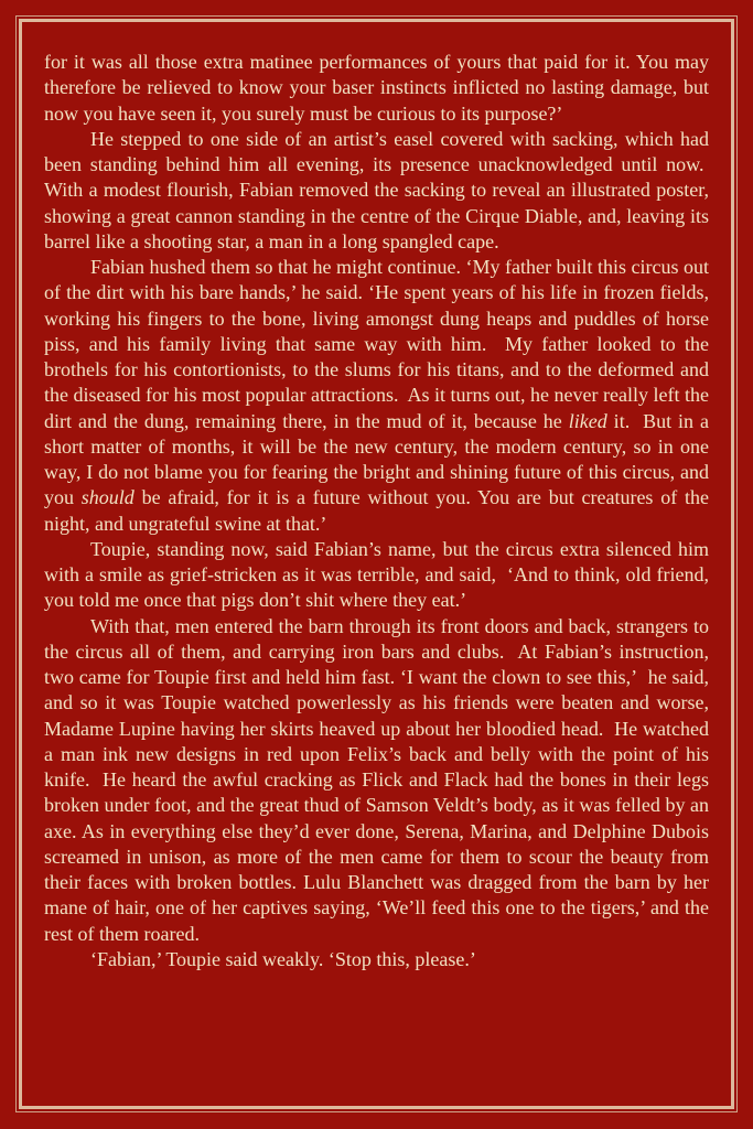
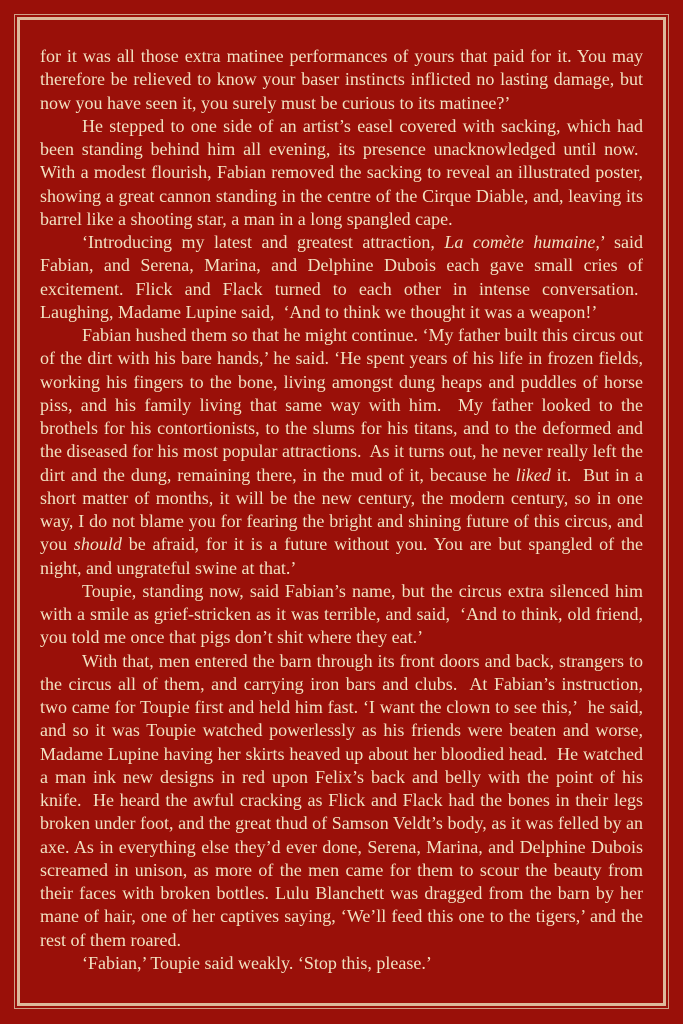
- for it was all those extra matinee performances of yours that paid for it. You may therefore be relieved to know your baser instincts inflicted no lasting damage, but now you have seen it, you surely must be curious to its purpose?’
+ for it was all those extra matinee performances of yours that paid for it. You may therefore be relieved to know your baser instincts inflicted no lasting damage, but now you have seen it, you surely must be curious to its matinee?’
  He stepped to one side of an artist’s easel covered with sacking, which had been standing behind him all evening, its presence unacknowledged until now. With a modest flourish, Fabian removed the sacking to reveal an illustrated poster, showing a great cannon standing in the centre of the Cirque Diable, and, leaving its barrel like a shooting star, a man in a long spangled cape.
+ ‘Introducing my latest and greatest attraction, La comète humaine,’ said Fabian, and Serena, Marina, and Delphine Dubois each gave small cries of excitement. Flick and Flack turned to each other in intense conversation. Laughing, Madame Lupine said, ‘And to think we thought it was a weapon!’
- Fabian hushed them so that he might continue. ‘My father built this circus out of the dirt with his bare hands,’ he said. ‘He spent years of his life in frozen fields, working his fingers to the bone, living amongst dung heaps and puddles of horse piss, and his family living that same way with him. My father looked to the brothels for his contortionists, to the slums for his titans, and to the deformed and the diseased for his most popular attractions. As it turns out, he never really left the dirt and the dung, remaining there, in the mud of it, because he liked it. But in a short matter of months, it will be the new century, the modern century, so in one way, I do not blame you for fearing the bright and shining future of this circus, and you should be afraid, for it is a future without you. You are but creatures of the night, and ungrateful swine at that.’
+ Fabian hushed them so that he might continue. ‘My father built this circus out of the dirt with his bare hands,’ he said. ‘He spent years of his life in frozen fields, working his fingers to the bone, living amongst dung heaps and puddles of horse piss, and his family living that same way with him. My father looked to the brothels for his contortionists, to the slums for his titans, and to the deformed and the diseased for his most popular attractions. As it turns out, he never really left the dirt and the dung, remaining there, in the mud of it, because he liked it. But in a short matter of months, it will be the new century, the modern century, so in one way, I do not blame you for fearing the bright and shining future of this circus, and you should be afraid, for it is a future without you. You are but spangled of the night, and ungrateful swine at that.’
  Toupie, standing now, said Fabian’s name, but the circus extra silenced him with a smile as grief-stricken as it was terrible, and said, ‘And to think, old friend, you told me once that pigs don’t shit where they eat.’
  With that, men entered the barn through its front doors and back, strangers to the circus all of them, and carrying iron bars and clubs. At Fabian’s instruction, two came for Toupie first and held him fast. ‘I want the clown to see this,’ he said, and so it was Toupie watched powerlessly as his friends were beaten and worse, Madame Lupine having her skirts heaved up about her bloodied head. He watched a man ink new designs in red upon Felix’s back and belly with the point of his knife. He heard the awful cracking as Flick and Flack had the bones in their legs broken under foot, and the great thud of Samson Veldt’s body, as it was felled by an axe. As in everything else they’d ever done, Serena, Marina, and Delphine Dubois screamed in unison, as more of the men came for them to scour the beauty from their faces with broken bottles. Lulu Blanchett was dragged from the barn by her mane of hair, one of her captives saying, ‘We’ll feed this one to the tigers,’ and the rest of them roared.
  ‘Fabian,’ Toupie said weakly. ‘Stop this, please.’
